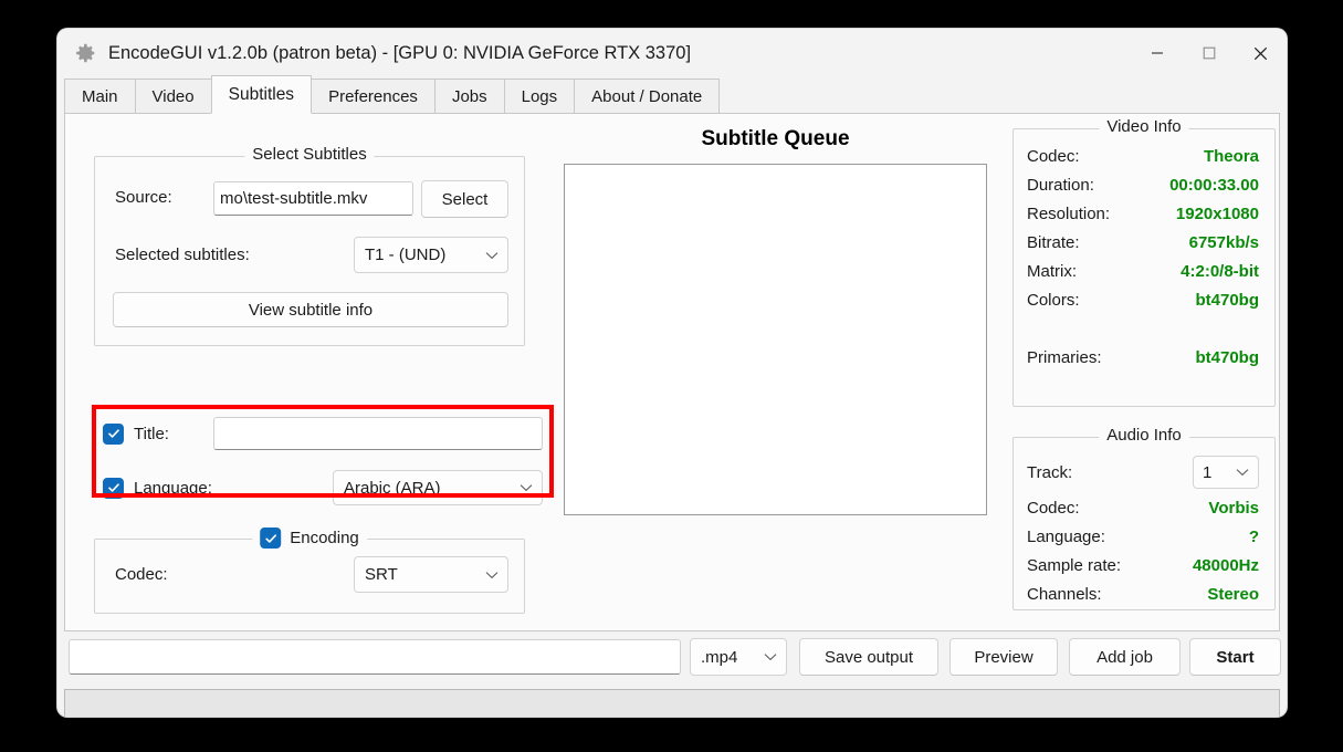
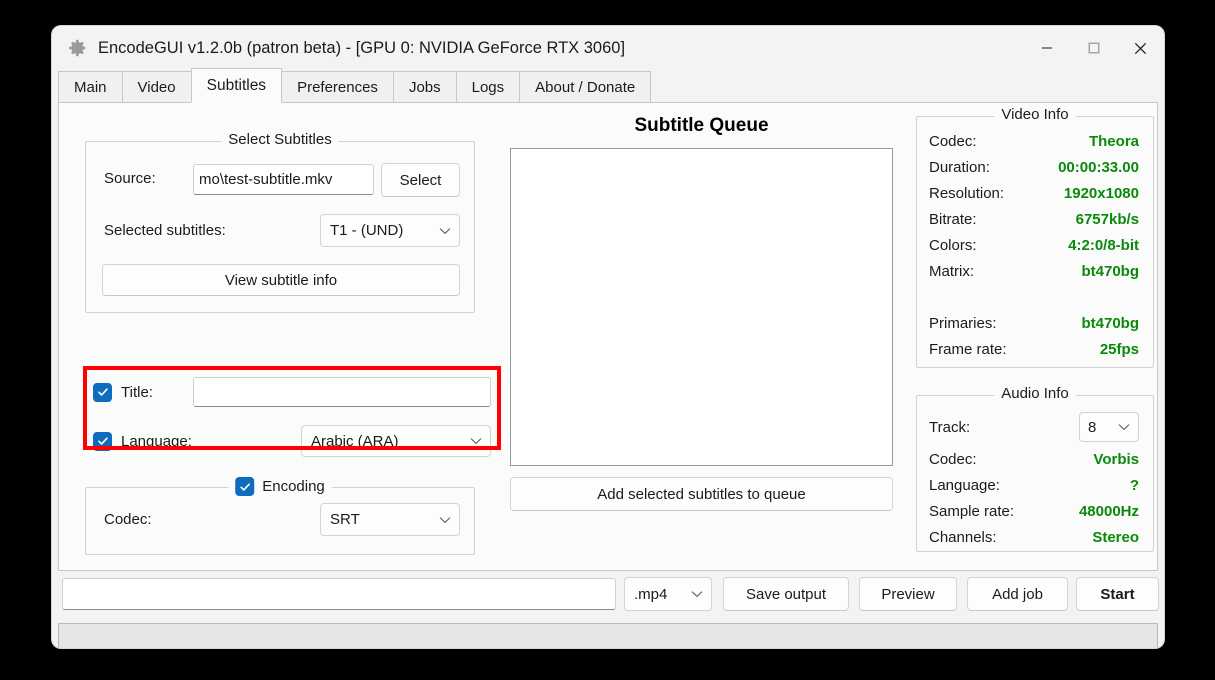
- EncodeGUI v1.2.0b (patron beta) - [GPU 0: NVIDIA GeForce RTX 3370]
+ EncodeGUI v1.2.0b (patron beta) - [GPU 0: NVIDIA GeForce RTX 3060]
  Main
  Video
  Subtitles
  Preferences
  Jobs
  Logs
  About / Donate
  Select Subtitles
  Source:
  mo\test-subtitle.mkv
  Select
  Selected subtitles:
  T1 - (UND)
  View subtitle info
  Title:
  Language:
  Arabic (ARA)
  Encoding
  Codec:
  SRT
  Subtitle Queue
+ Add selected subtitles to queue
  Video Info
  Codec:
  Theora
  Duration:
  00:00:33.00
  Resolution:
  1920x1080
  Bitrate:
  6757kb/s
- Matrix:
+ Colors:
  4:2:0/8-bit
- Colors:
+ Matrix:
  bt470bg
  Primaries:
  bt470bg
+ Frame rate:
+ 25fps
  Audio Info
  Track:
- 1
+ 8
  Codec:
  Vorbis
  Language:
  ?
  Sample rate:
  48000Hz
  Channels:
  Stereo
  .mp4
  Save output
  Preview
  Add job
  Start
